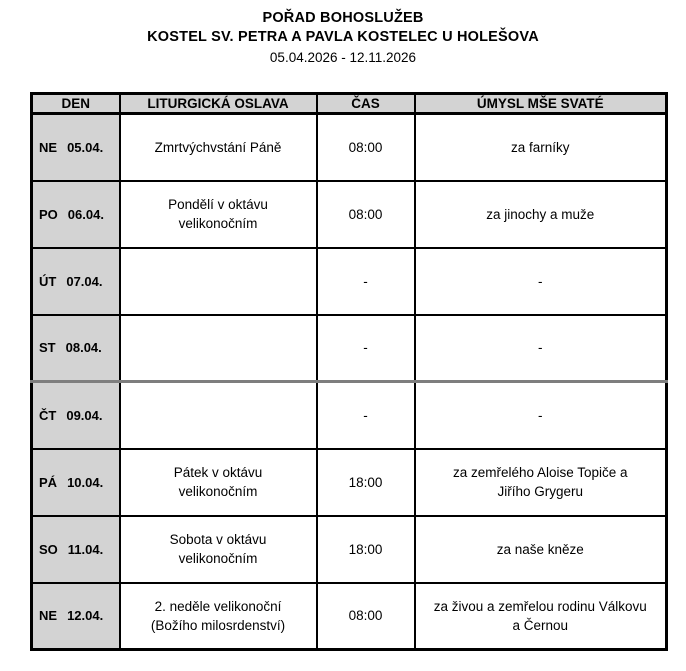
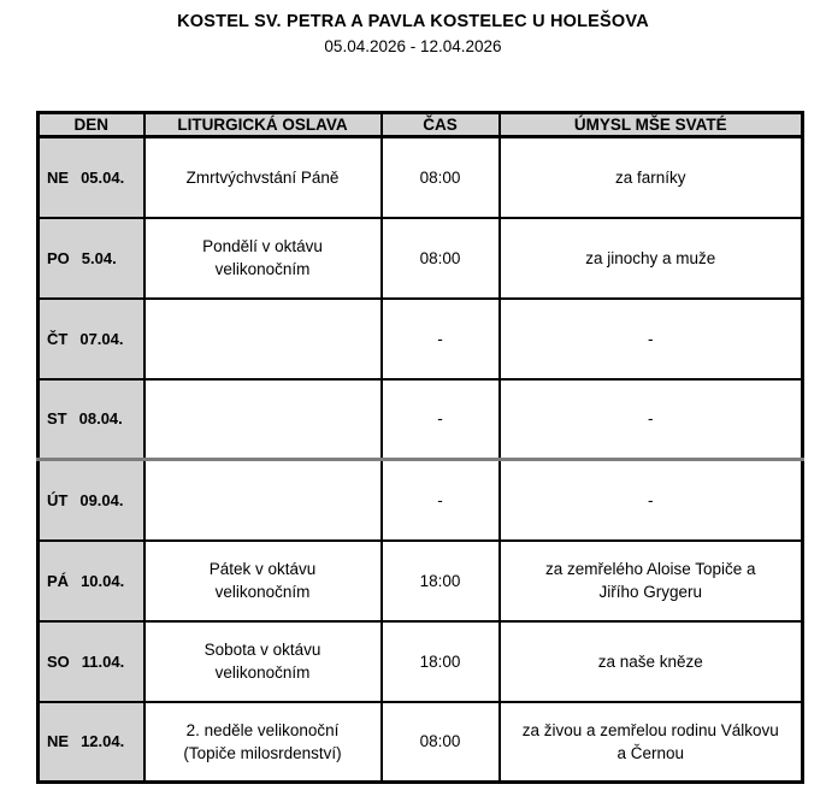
- POŘAD BOHOSLUŽEB
  KOSTEL SV. PETRA A PAVLA KOSTELEC U HOLEŠOVA
- 05.04.2026 - 12.11.2026
+ 05.04.2026 - 12.04.2026
  DEN	LITURGICKÁ OSLAVA	ČAS	ÚMYSL MŠE SVATÉ
  NE 05.04.	Zmrtvýchvstání Páně	08:00	za farníky
- PO 06.04.	Pondělí v oktávu velikonočním	08:00	za jinochy a muže
+ PO 5.04.	Pondělí v oktávu velikonočním	08:00	za jinochy a muže
- ÚT 07.04.		-	-
+ ČT 07.04.		-	-
  ST 08.04.		-	-
- ČT 09.04.		-	-
+ ÚT 09.04.		-	-
  PÁ 10.04.	Pátek v oktávu velikonočním	18:00	za zemřelého Aloise Topiče a Jiřího Grygeru
  SO 11.04.	Sobota v oktávu velikonočním	18:00	za naše kněze
- NE 12.04.	2. neděle velikonoční (Božího milosrdenství)	08:00	za živou a zemřelou rodinu Válkovu a Černou
+ NE 12.04.	2. neděle velikonoční (Topiče milosrdenství)	08:00	za živou a zemřelou rodinu Válkovu a Černou
